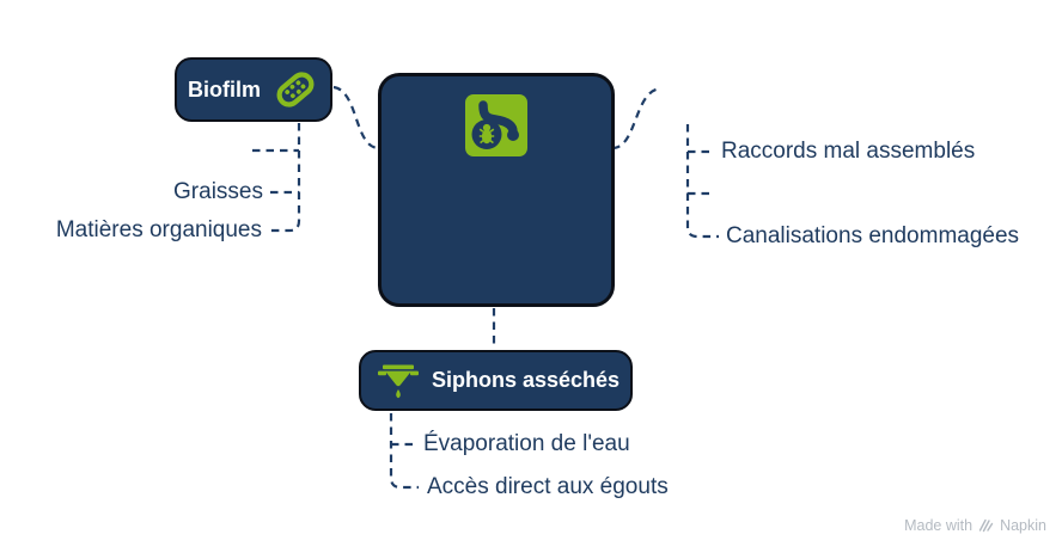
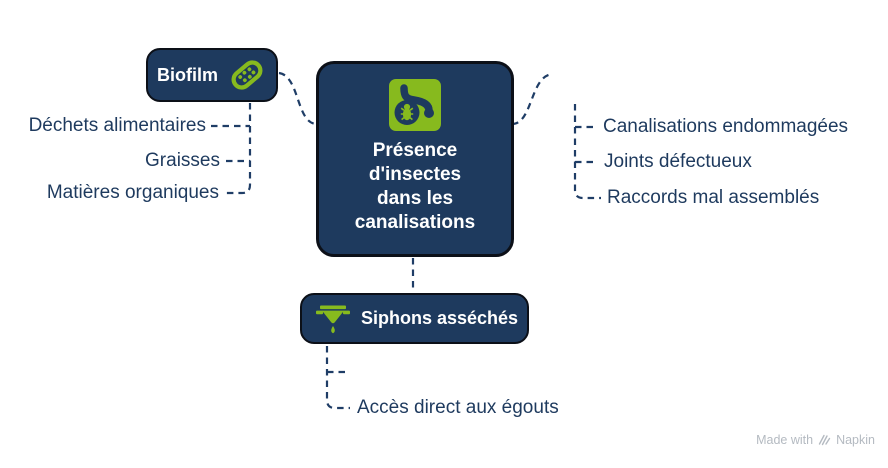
  Biofilm
+ Présence
+ d'insectes
+ dans les
+ canalisations
  Siphons asséchés
+ Déchets alimentaires
  Graisses
  Matières organiques
- Raccords mal assemblés
+ Canalisations endommagées
+ Joints défectueux
- Canalisations endommagées
+ Raccords mal assemblés
- Évaporation de l'eau
  Accès direct aux égouts
  Made with
  Napkin
